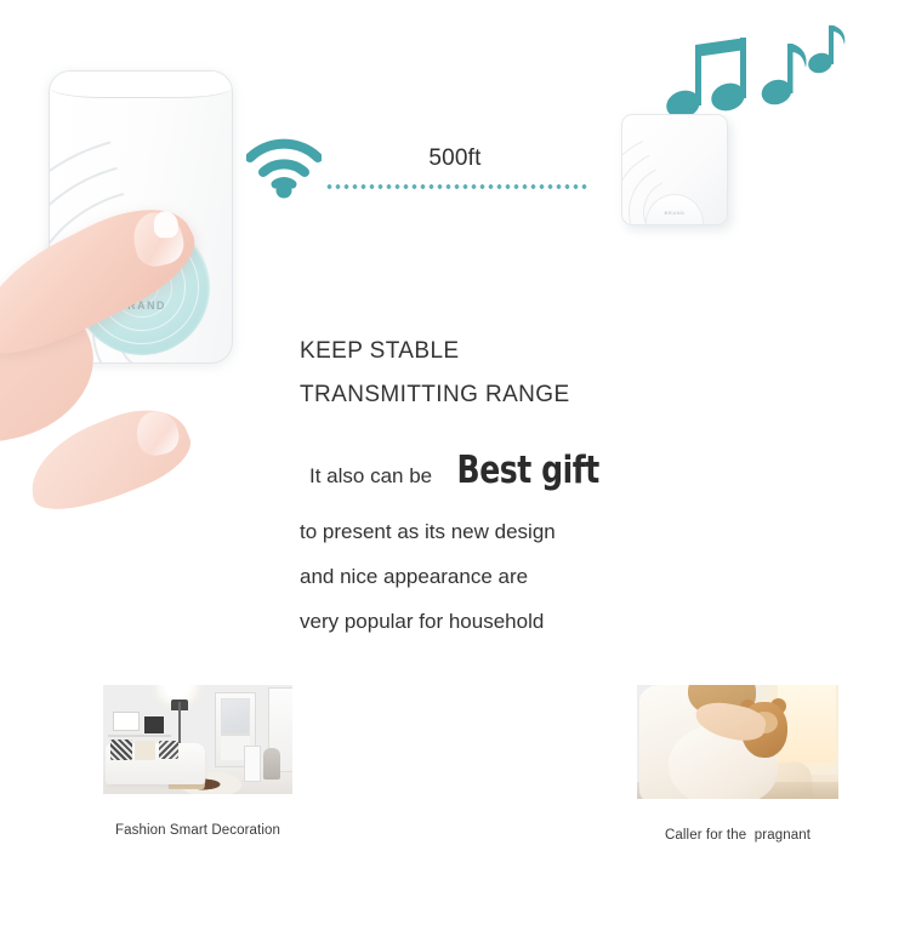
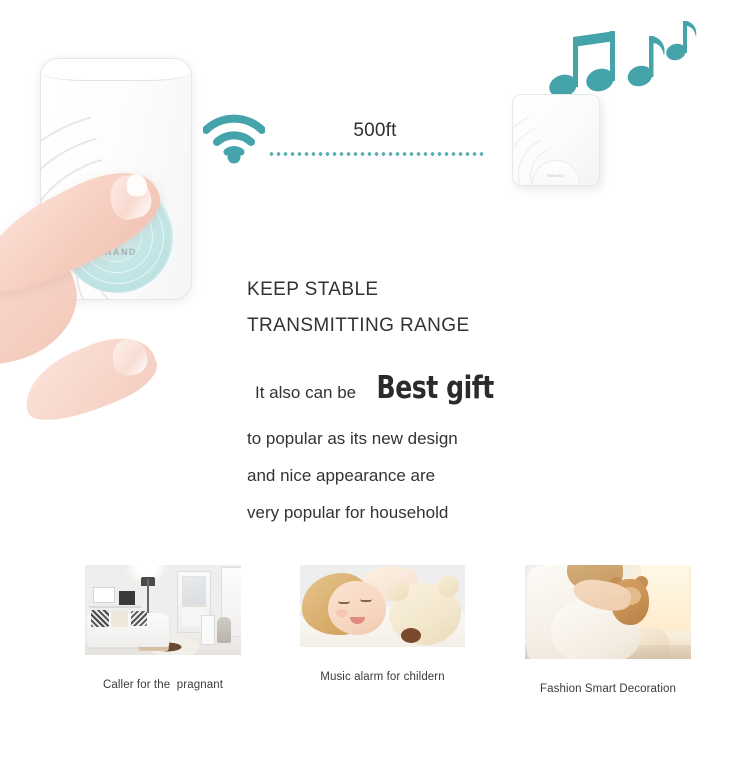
  RAND
  500ft
  KEEP STABLE
  TRANSMITTING RANGE
  It also can be
  Best gift
- to present as its new design
+ to popular as its new design
  and nice appearance are
  very popular for household
- Fashion Smart Decoration
+ Caller for the pragnant
+ Music alarm for childern
- Caller for the pragnant
+ Fashion Smart Decoration
